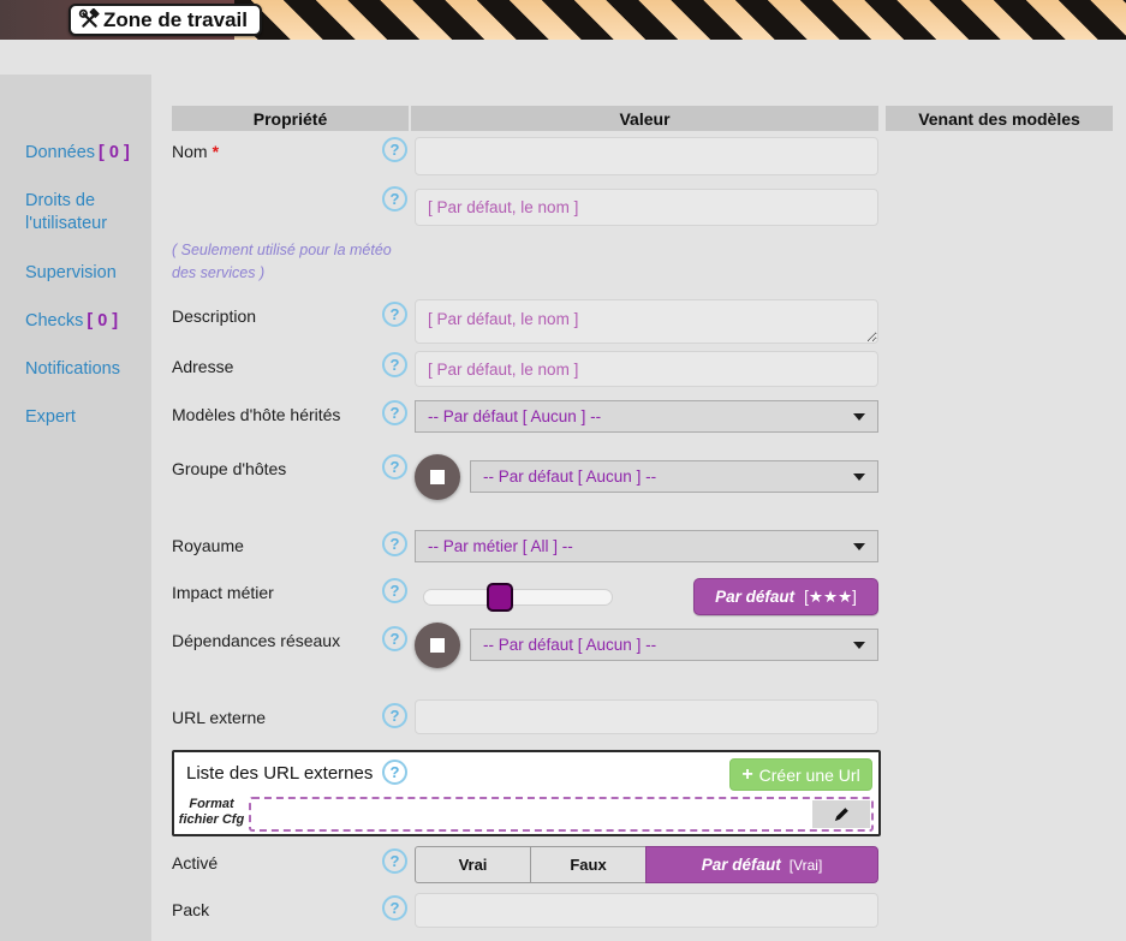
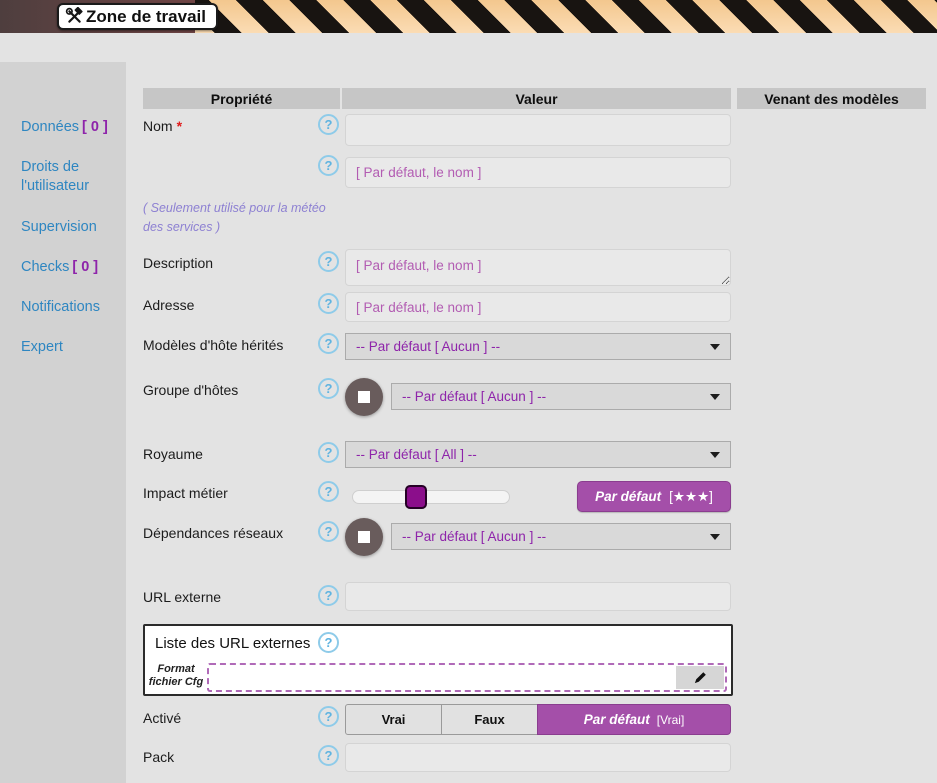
  Zone de travail
  Données [ 0 ]
  Droits de l'utilisateur
  Supervision
  Checks [ 0 ]
  Notifications
  Expert
  Propriété
  Valeur
  Venant des modèles
  Nom *
  ?
  ( Seulement utilisé pour la météo des services )
  ?
  [ Par défaut, le nom ]
  Description
  ?
  [ Par défaut, le nom ]
  Adresse
  ?
  [ Par défaut, le nom ]
  Modèles d'hôte hérités
  ?
  -- Par défaut [ Aucun ] --
  Groupe d'hôtes
  ?
  -- Par défaut [ Aucun ] --
  Royaume
  ?
- -- Par métier [ All ] --
+ -- Par défaut [ All ] --
  Impact métier
  ?
  Par défaut
  [★★★]
  Dépendances réseaux
  ?
  -- Par défaut [ Aucun ] --
  URL externe
  ?
  Liste des URL externes
  ?
- +
- Créer une Url
  Format fichier Cfg
  Activé
  ?
  Vrai
  Faux
  Par défaut
  [Vrai]
  Pack
  ?
